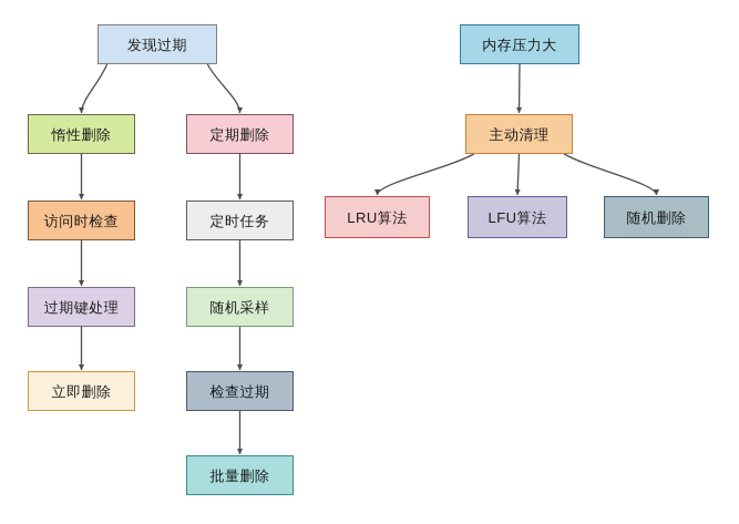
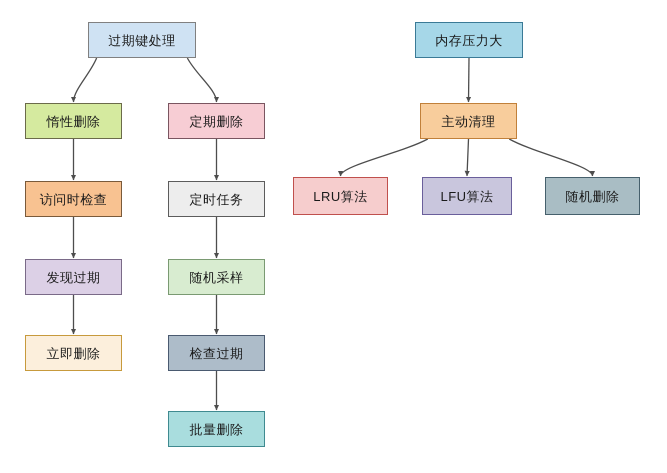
- 发现过期
+ 过期键处理
  惰性删除
  定期删除
  访问时检查
  定时任务
- 过期键处理
+ 发现过期
  随机采样
  立即删除
  检查过期
  批量删除
  内存压力大
  主动清理
  LRU算法
  LFU算法
  随机删除
